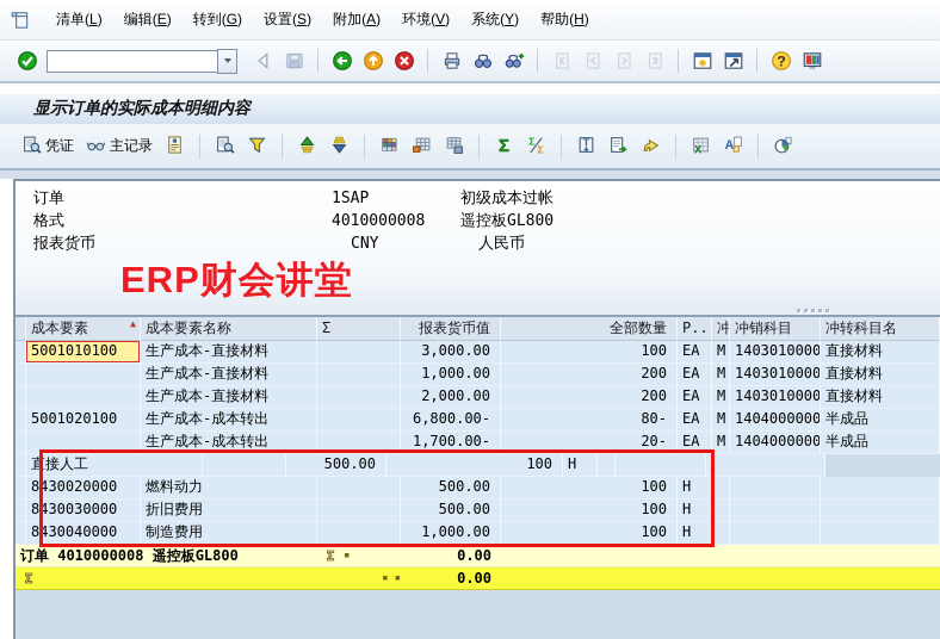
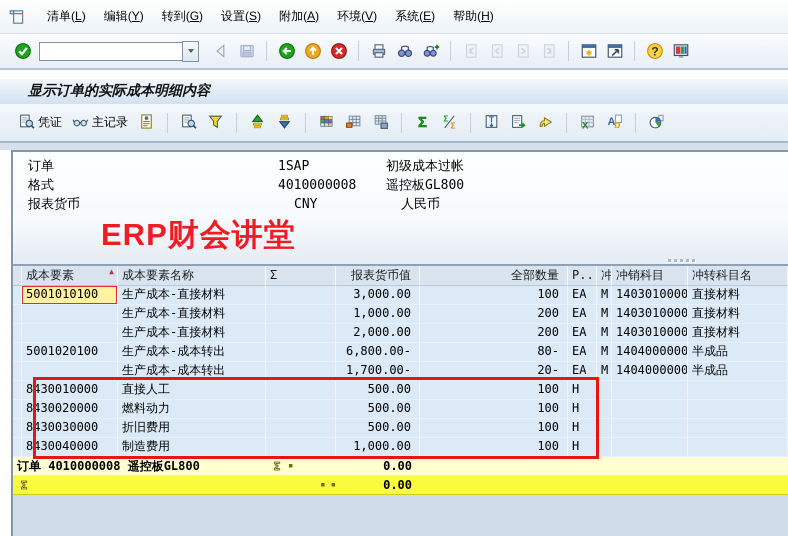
  清单(L)
- 编辑(E)
+ 编辑(Y)
  转到(G)
  设置(S)
  附加(A)
  环境(V)
- 系统(Y)
+ 系统(E)
  帮助(H)
  ?
  显示订单的实际成本明细内容
  凭证
  主记录
  Σ
  Σ
  Σ
  T
  X
  A
  b
  订单
  1SAP
  初级成本过帐
  格式
  4010000008
  遥控板GL800
  报表货币
  CNY
  人民币
  ERP财会讲堂
  成本要素
  ▲
  成本要素名称
  Σ
  报表货币值
  全部数量
  P..
  冲
  冲销科目
  冲转科目名
  5001010100
  生产成本-直接材料
  3,000.00
  100
  EA
  M
  1403010000
  直接材料
  生产成本-直接材料
  1,000.00
  200
  EA
  M
  1403010000
  直接材料
  生产成本-直接材料
  2,000.00
  200
  EA
  M
  1403010000
  直接材料
  5001020100
  生产成本-成本转出
  6,800.00-
  80-
  EA
  M
  1404000000
  半成品
  生产成本-成本转出
  1,700.00-
  20-
  EA
  M
  1404000000
  半成品
+ 8430010000
  直接人工
  500.00
  100
  H
  8430020000
  燃料动力
  500.00
  100
  H
  8430030000
  折旧费用
  500.00
  100
  H
  8430040000
  制造费用
  1,000.00
  100
  H
  订单 4010000008 遥控板GL800
  Σ
  ▪
  0.00
  Σ
  ▪
  ▪
  0.00
